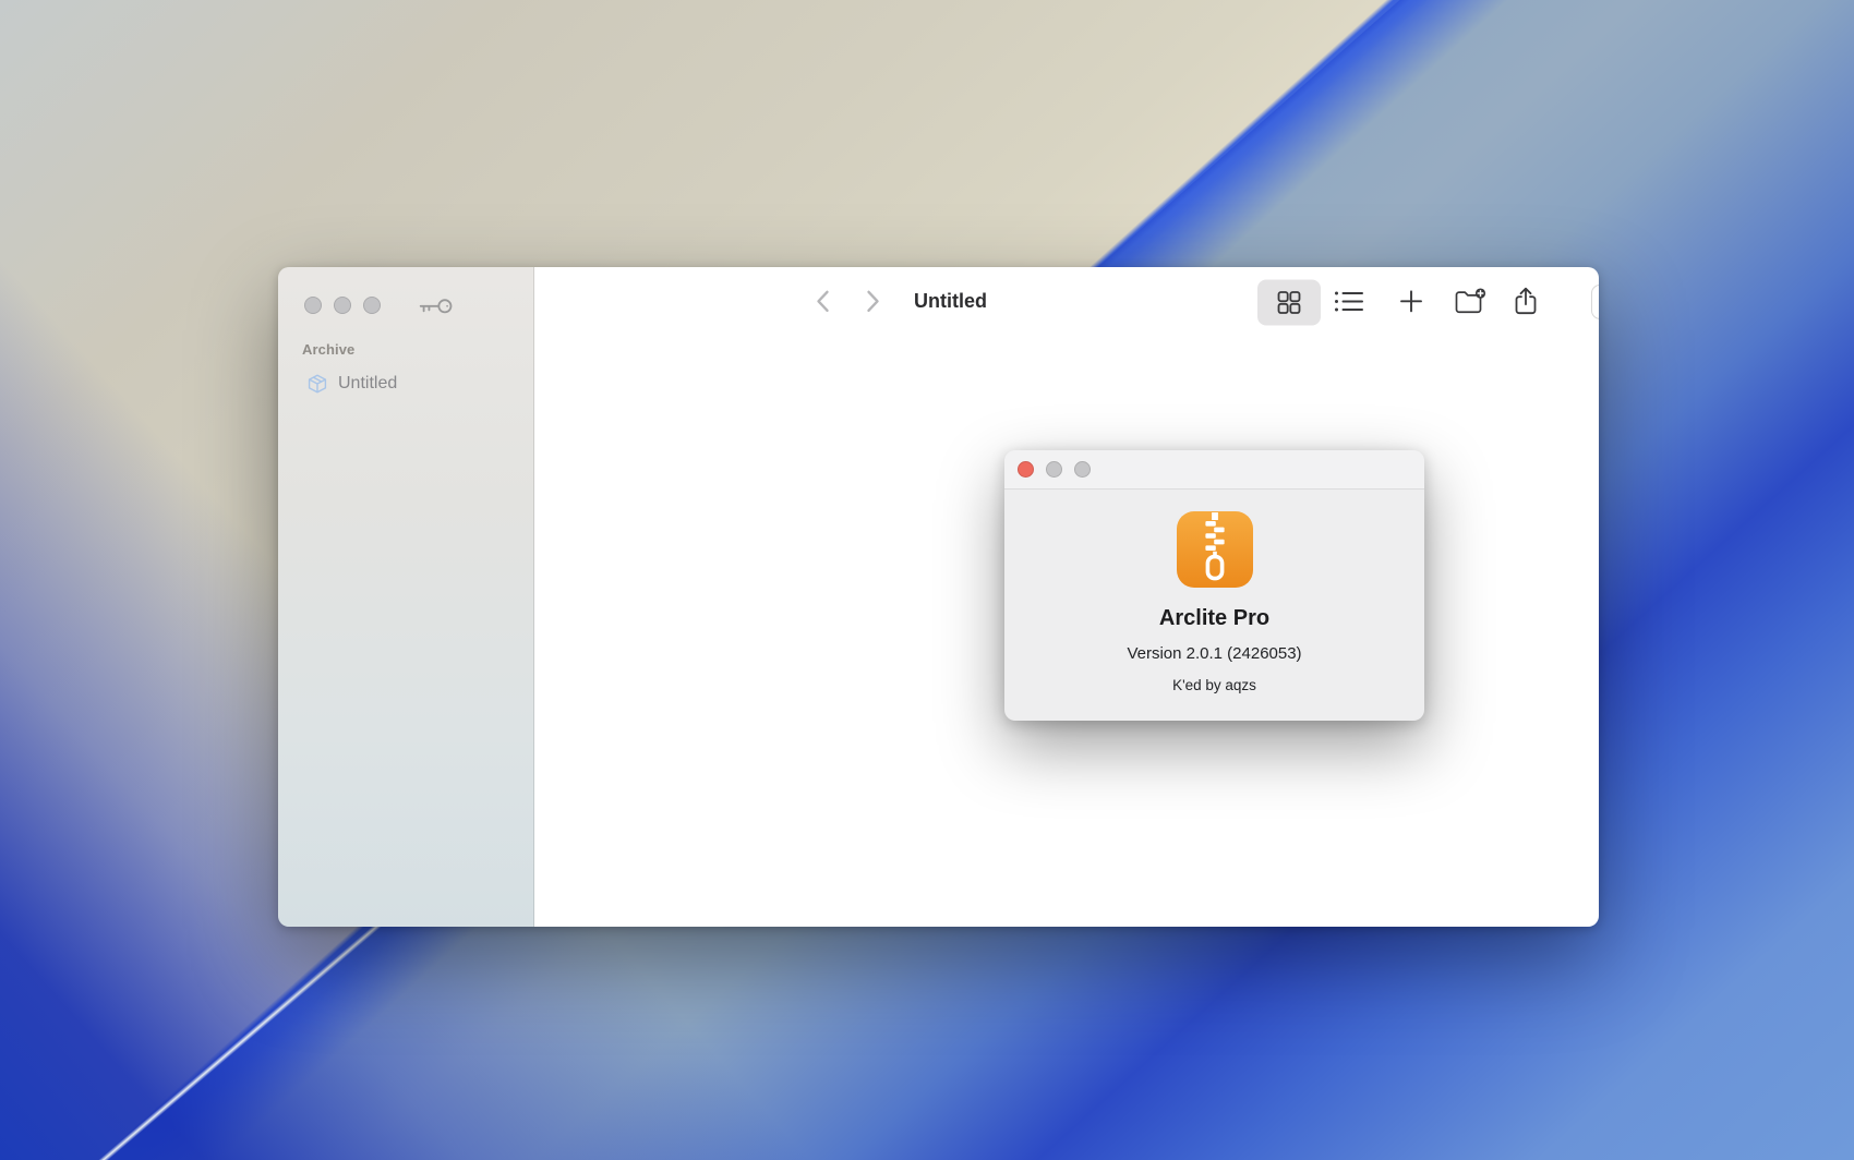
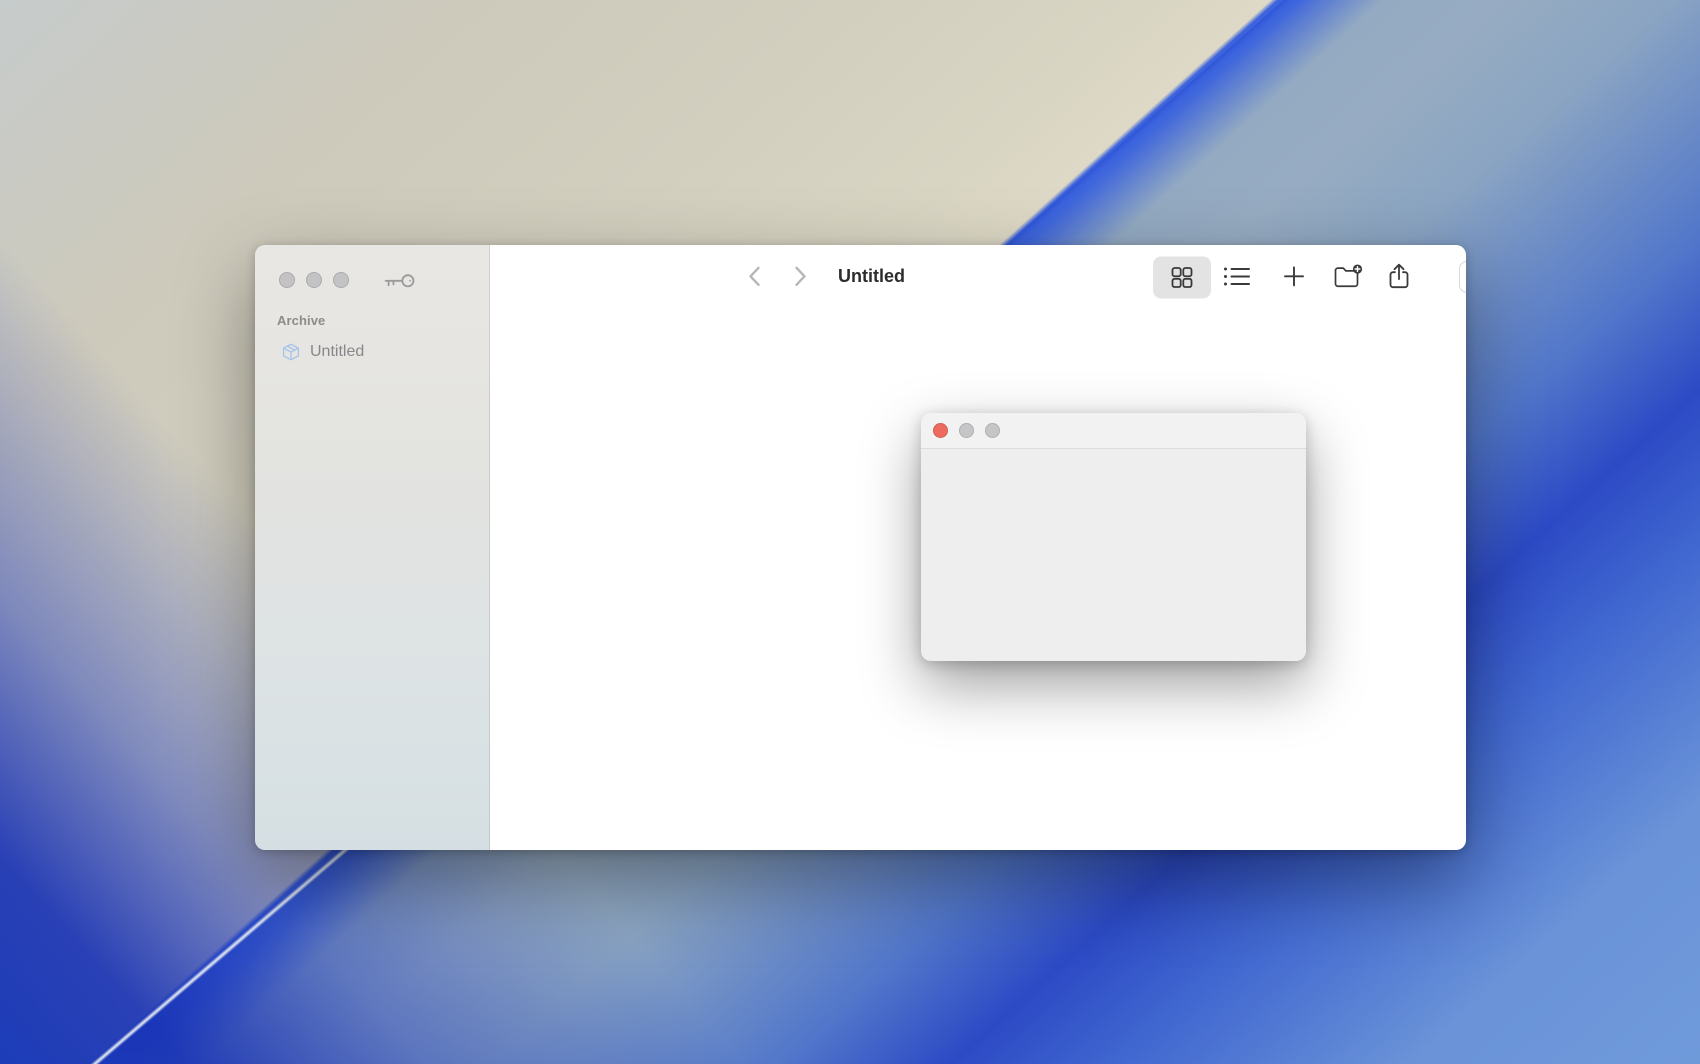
  Archive
  Untitled
  Untitled
- Arclite Pro
- Version 2.0.1 (2426053)
- K'ed by aqzs
